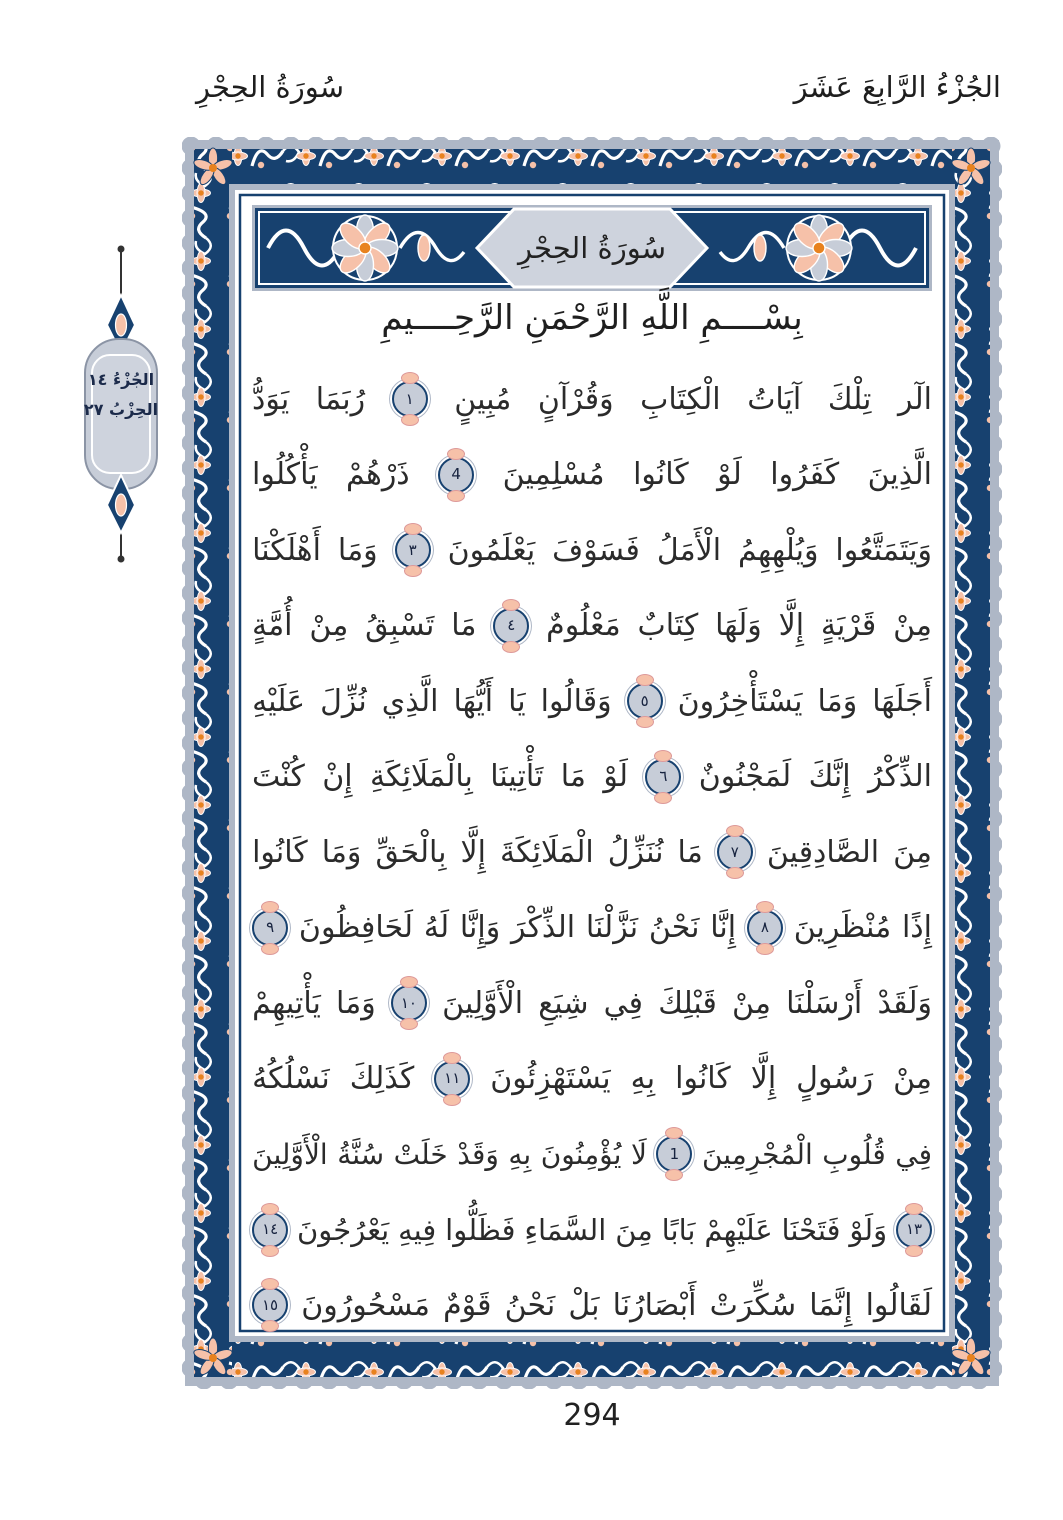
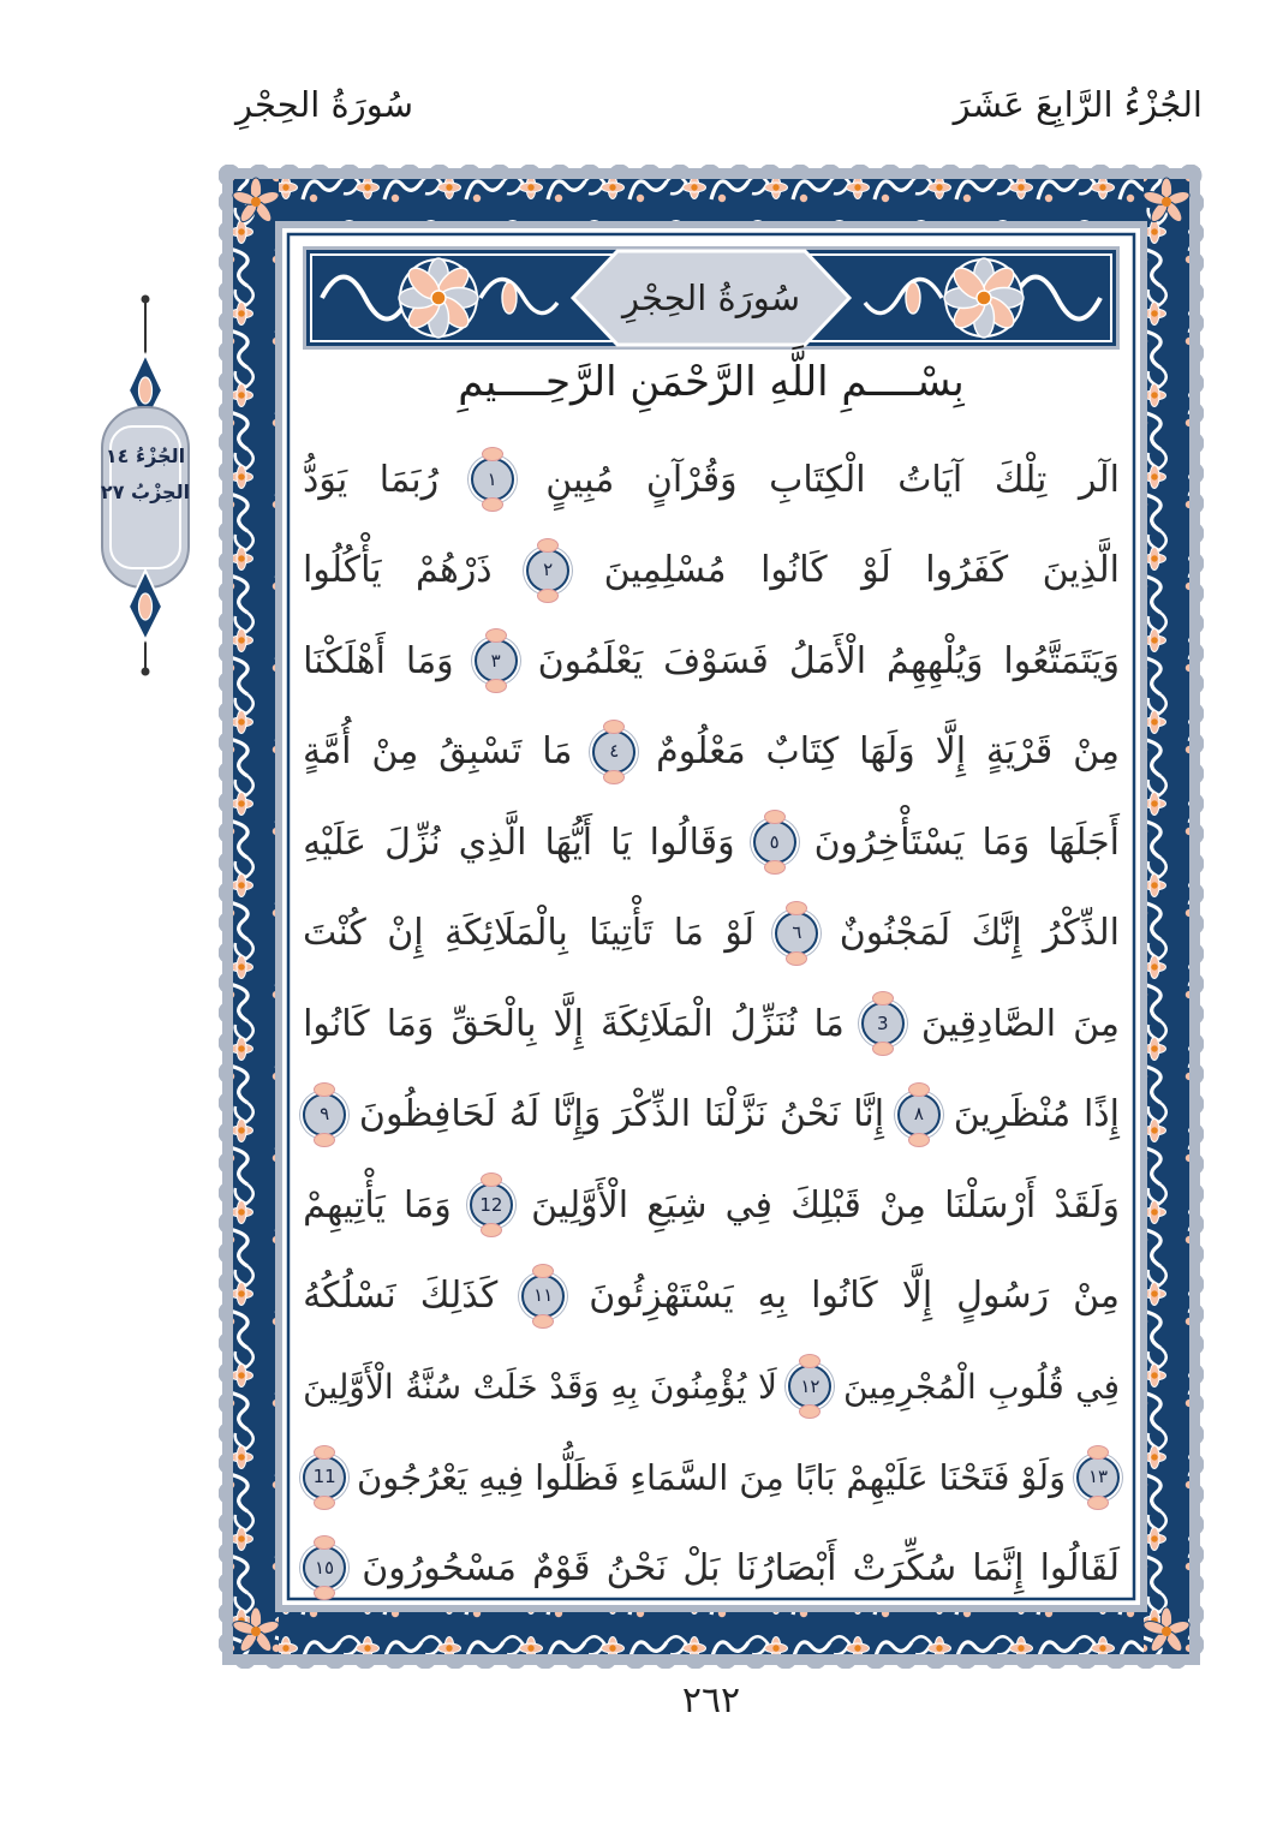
  سُورَةُ الحِجْرِ
  الجُزْءُ الرَّابِعَ عَشَرَ
  سُورَةُ الحِجْرِ
  بِسْــــمِ اللَّهِ الرَّحْمَنِ الرَّحِــــيمِ
  الٓر
  تِلْكَ
  آيَاتُ
  الْكِتَابِ
  وَقُرْآنٍ
  مُبِينٍ
  ١
  رُبَمَا
  يَوَدُّ
  الَّذِينَ
  كَفَرُوا
  لَوْ
  كَانُوا
  مُسْلِمِينَ
- 4
+ ٢
  ذَرْهُمْ
  يَأْكُلُوا
  وَيَتَمَتَّعُوا
  وَيُلْهِهِمُ
  الْأَمَلُ
  فَسَوْفَ
  يَعْلَمُونَ
  ٣
  وَمَا
  أَهْلَكْنَا
  مِنْ
  قَرْيَةٍ
  إِلَّا
  وَلَهَا
  كِتَابٌ
  مَعْلُومٌ
  ٤
  مَا
  تَسْبِقُ
  مِنْ
  أُمَّةٍ
  أَجَلَهَا
  وَمَا
  يَسْتَأْخِرُونَ
  ٥
  وَقَالُوا
  يَا
  أَيُّهَا
  الَّذِي
  نُزِّلَ
  عَلَيْهِ
  الذِّكْرُ
  إِنَّكَ
  لَمَجْنُونٌ
  ٦
  لَوْ
  مَا
  تَأْتِينَا
  بِالْمَلَائِكَةِ
  إِنْ
  كُنْتَ
  مِنَ
  الصَّادِقِينَ
- ٧
+ 3
  مَا
  نُنَزِّلُ
  الْمَلَائِكَةَ
  إِلَّا
  بِالْحَقِّ
  وَمَا
  كَانُوا
  إِذًا
  مُنْظَرِينَ
  ٨
  إِنَّا
  نَحْنُ
  نَزَّلْنَا
  الذِّكْرَ
  وَإِنَّا
  لَهُ
  لَحَافِظُونَ
  ٩
  وَلَقَدْ
  أَرْسَلْنَا
  مِنْ
  قَبْلِكَ
  فِي
  شِيَعِ
  الْأَوَّلِينَ
- ١٠
+ 12
  وَمَا
  يَأْتِيهِمْ
  مِنْ
  رَسُولٍ
  إِلَّا
  كَانُوا
  بِهِ
  يَسْتَهْزِئُونَ
  ١١
  كَذَلِكَ
  نَسْلُكُهُ
  فِي
  قُلُوبِ
  الْمُجْرِمِينَ
- 1
+ ١٢
  لَا
  يُؤْمِنُونَ
  بِهِ
  وَقَدْ
  خَلَتْ
  سُنَّةُ
  الْأَوَّلِينَ
  ١٣
  وَلَوْ
  فَتَحْنَا
  عَلَيْهِمْ
  بَابًا
  مِنَ
  السَّمَاءِ
  فَظَلُّوا
  فِيهِ
  يَعْرُجُونَ
- ١٤
+ 11
  لَقَالُوا
  إِنَّمَا
  سُكِّرَتْ
  أَبْصَارُنَا
  بَلْ
  نَحْنُ
  قَوْمٌ
  مَسْحُورُونَ
  ١٥
  الجُزْءُ ١٤
  الحِزْبُ ٢٧
- 294
+ ٢٦٢
